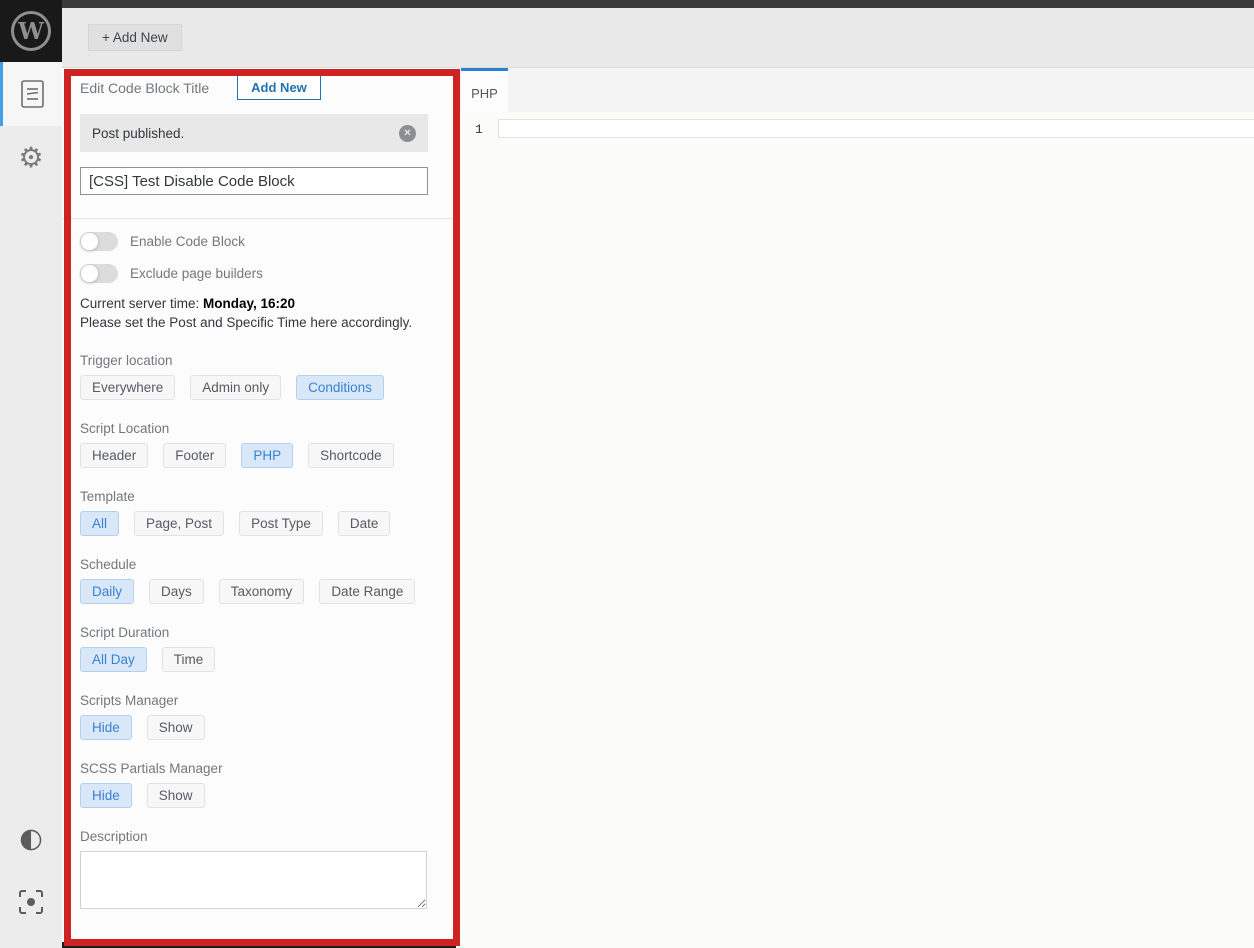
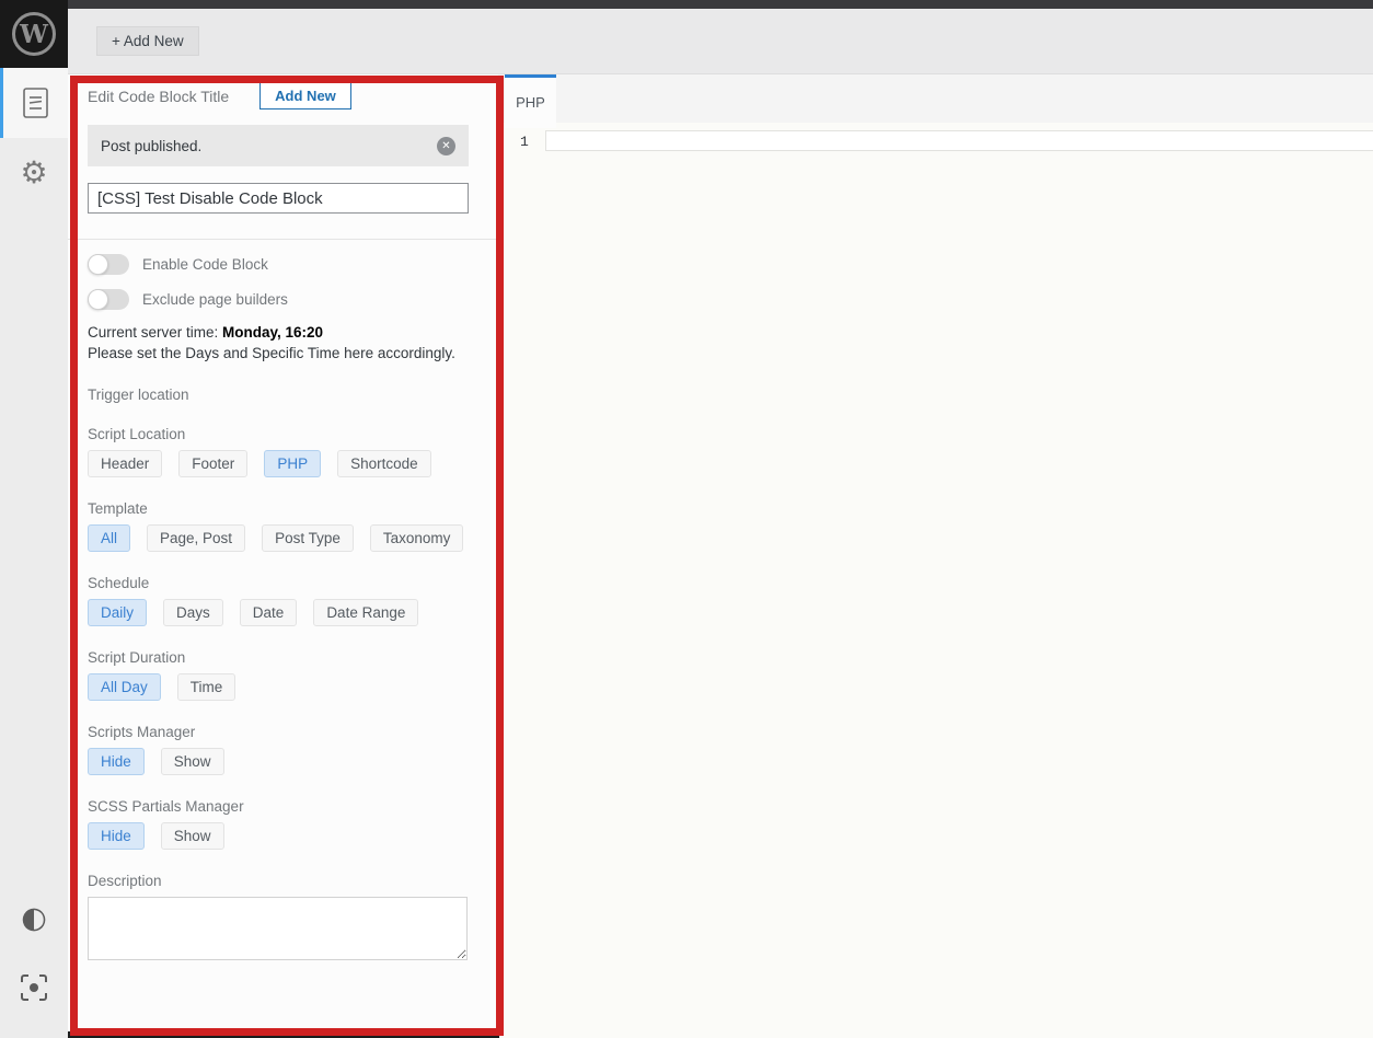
  W
  ⚙
  ◐
  + Add New
  Edit Code Block Title
  Add New
  Post published.
  ✕
  [CSS] Test Disable Code Block
  Enable Code Block
  Exclude page builders
  Current server time: Monday, 16:20
- Please set the Post and Specific Time here accordingly.
+ Please set the Days and Specific Time here accordingly.
  Trigger location
- Everywhere
- Admin only
- Conditions
  Script Location
  Header
  Footer
  PHP
  Shortcode
  Template
  All
  Page, Post
  Post Type
- Date
+ Taxonomy
  Schedule
  Daily
  Days
- Taxonomy
+ Date
  Date Range
  Script Duration
  All Day
  Time
  Scripts Manager
  Hide
  Show
  SCSS Partials Manager
  Hide
  Show
  Description
  PHP
  1
